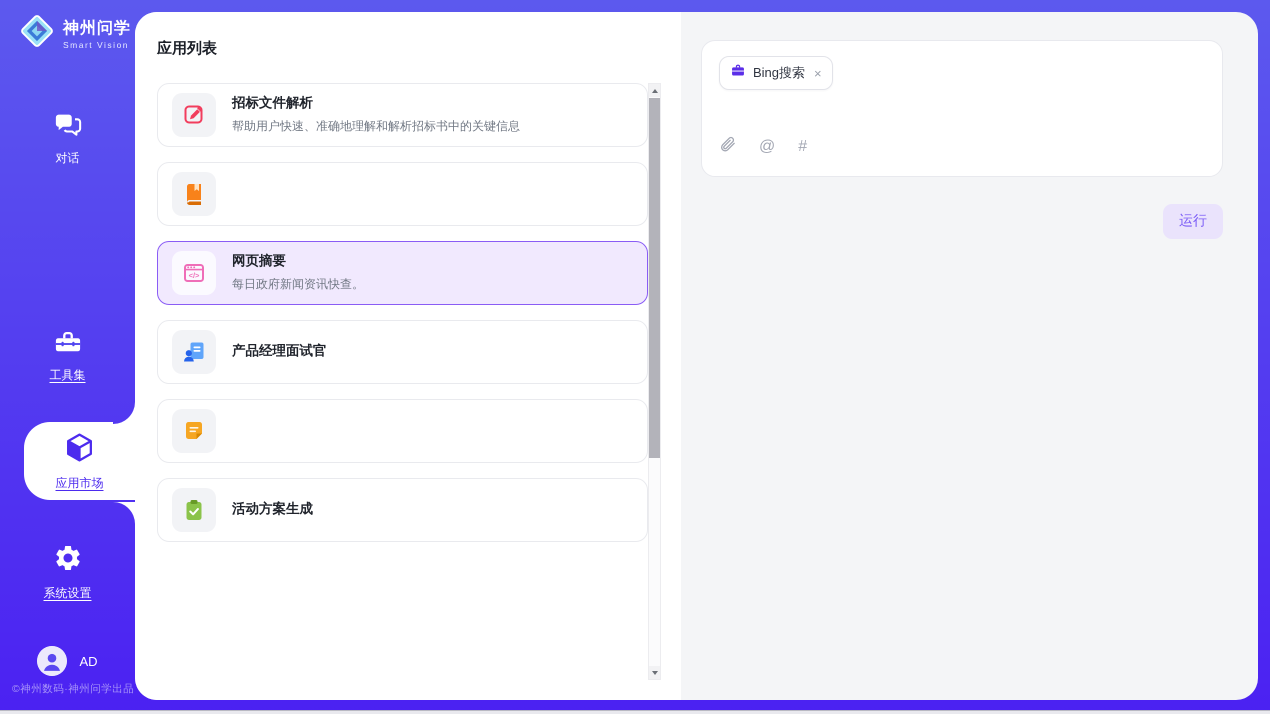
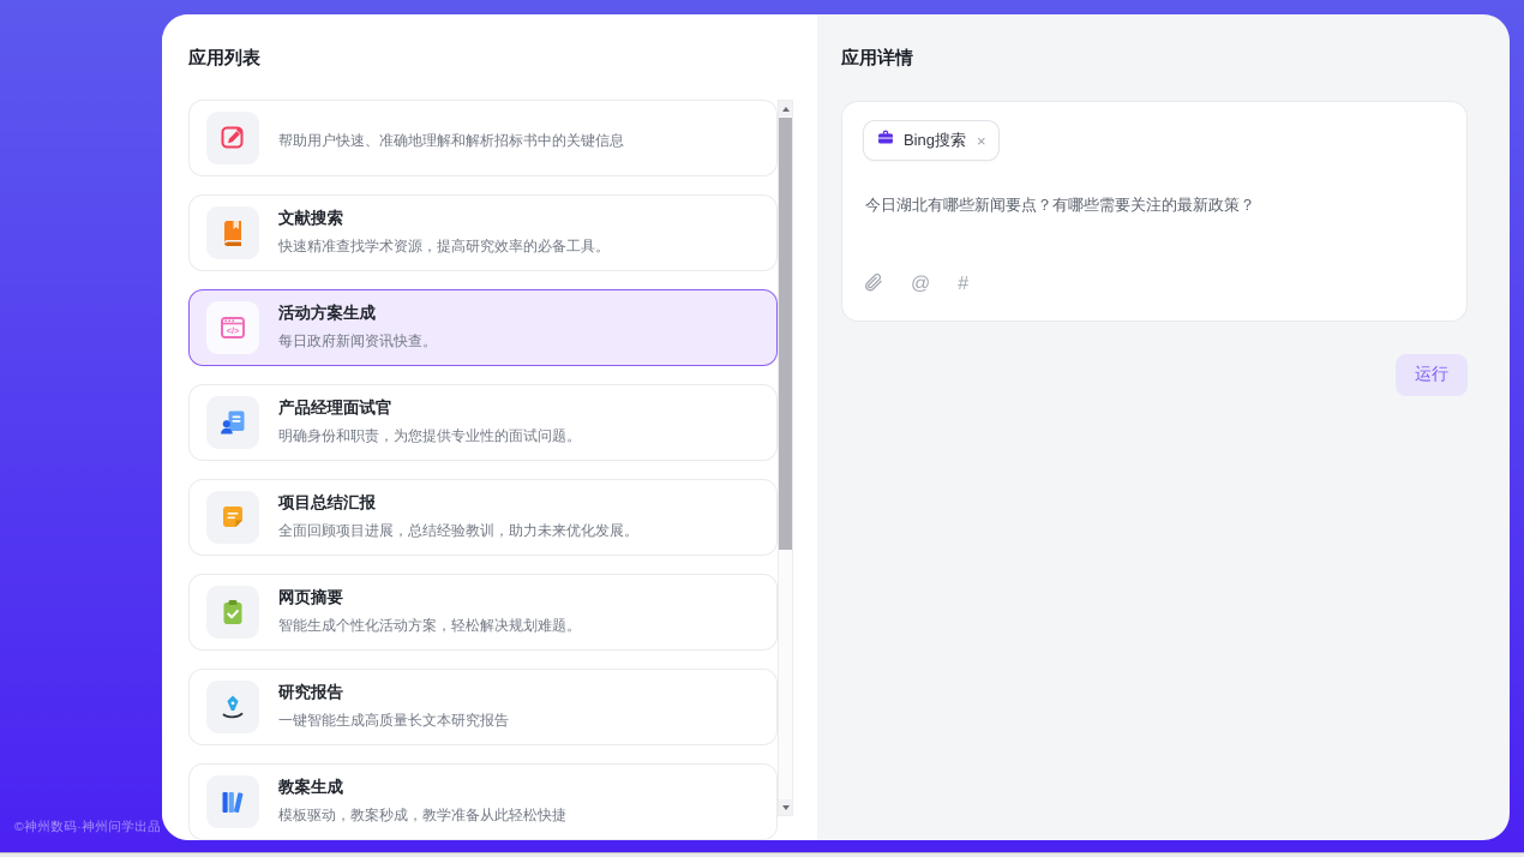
- 神州问学
- Smart Vision
- 对话
- 工具集
- 应用市场
- 系统设置
- AD
  ©神州数码·神州问学出品
  应用列表
- 招标文件解析
  帮助用户快速、准确地理解和解析招标书中的关键信息
+ 文献搜索
+ 快速精准查找学术资源，提高研究效率的必备工具。
  </>
- 网页摘要
+ 活动方案生成
  每日政府新闻资讯快查。
  产品经理面试官
+ 明确身份和职责，为您提供专业性的面试问题。
+ 项目总结汇报
+ 全面回顾项目进展，总结经验教训，助力未来优化发展。
- 活动方案生成
+ 网页摘要
+ 智能生成个性化活动方案，轻松解决规划难题。
+ 研究报告
+ 一键智能生成高质量长文本研究报告
+ 教案生成
+ 模板驱动，教案秒成，教学准备从此轻松快捷
+ 应用详情
  Bing搜索
  ×
+ 今日湖北有哪些新闻要点？有哪些需要关注的最新政策？
  @
  #
  运行
